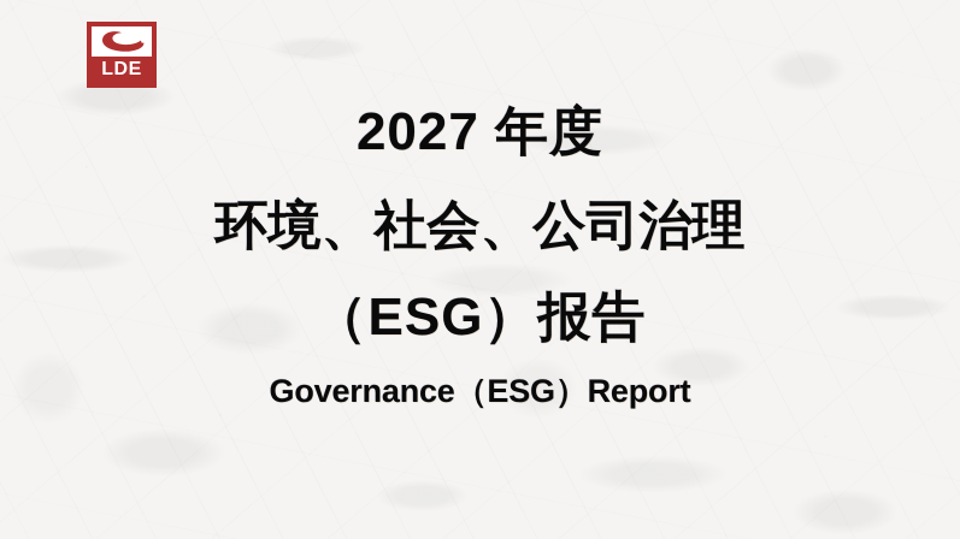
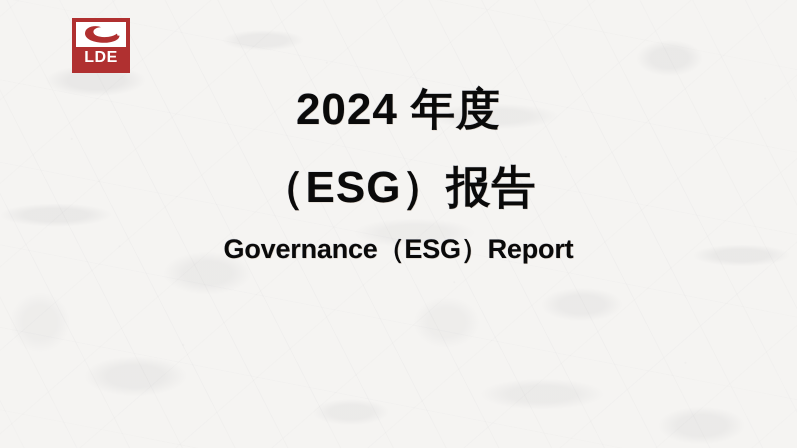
  LDE
- 2027 年度
+ 2024 年度
- 环境、社会、公司治理
  （ESG）报告
  Governance（ESG）Report
